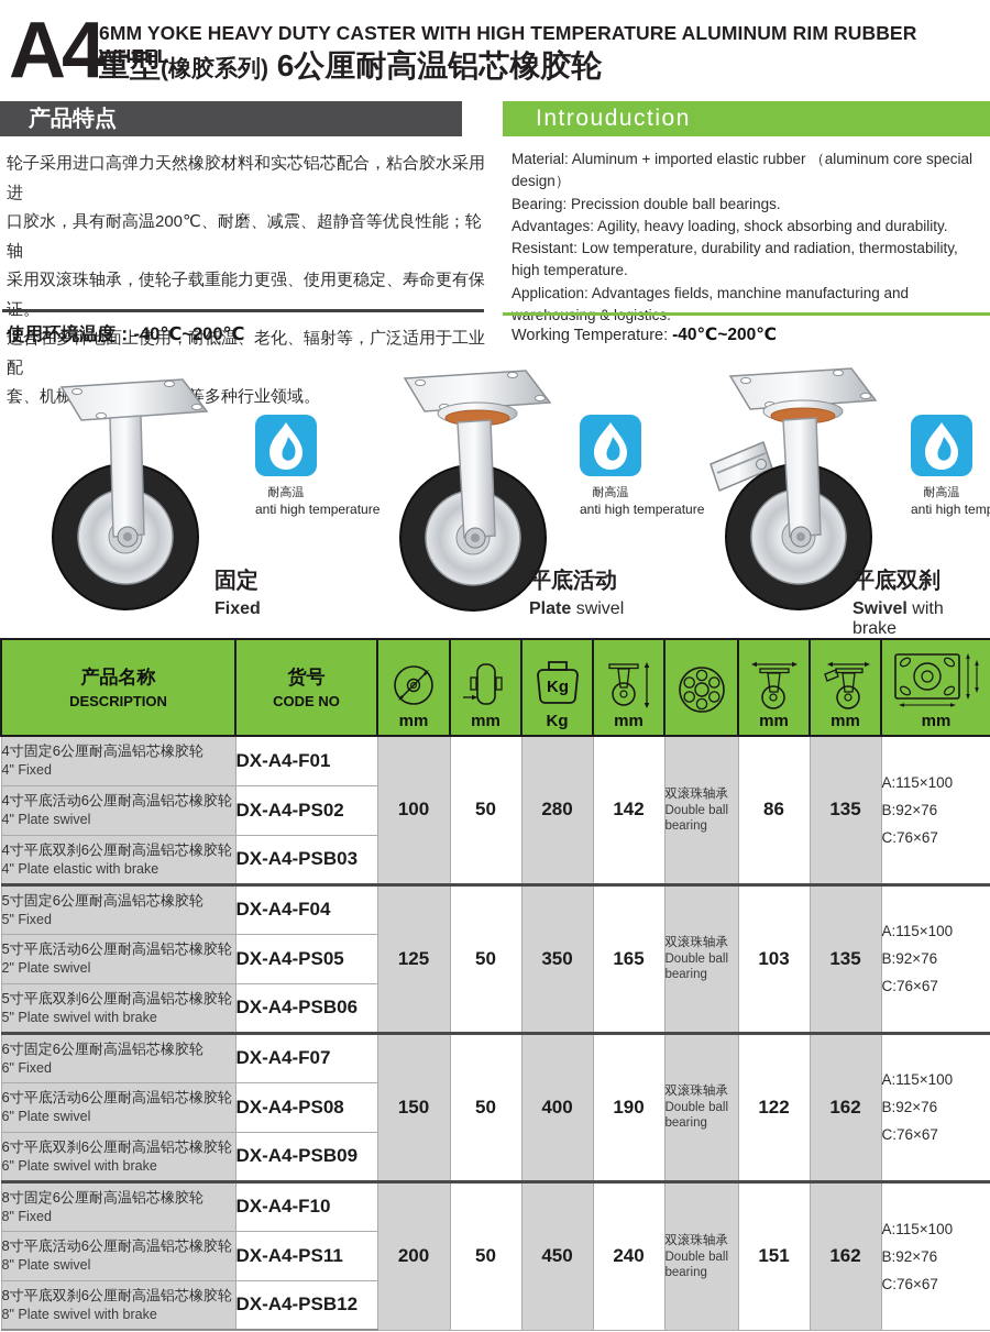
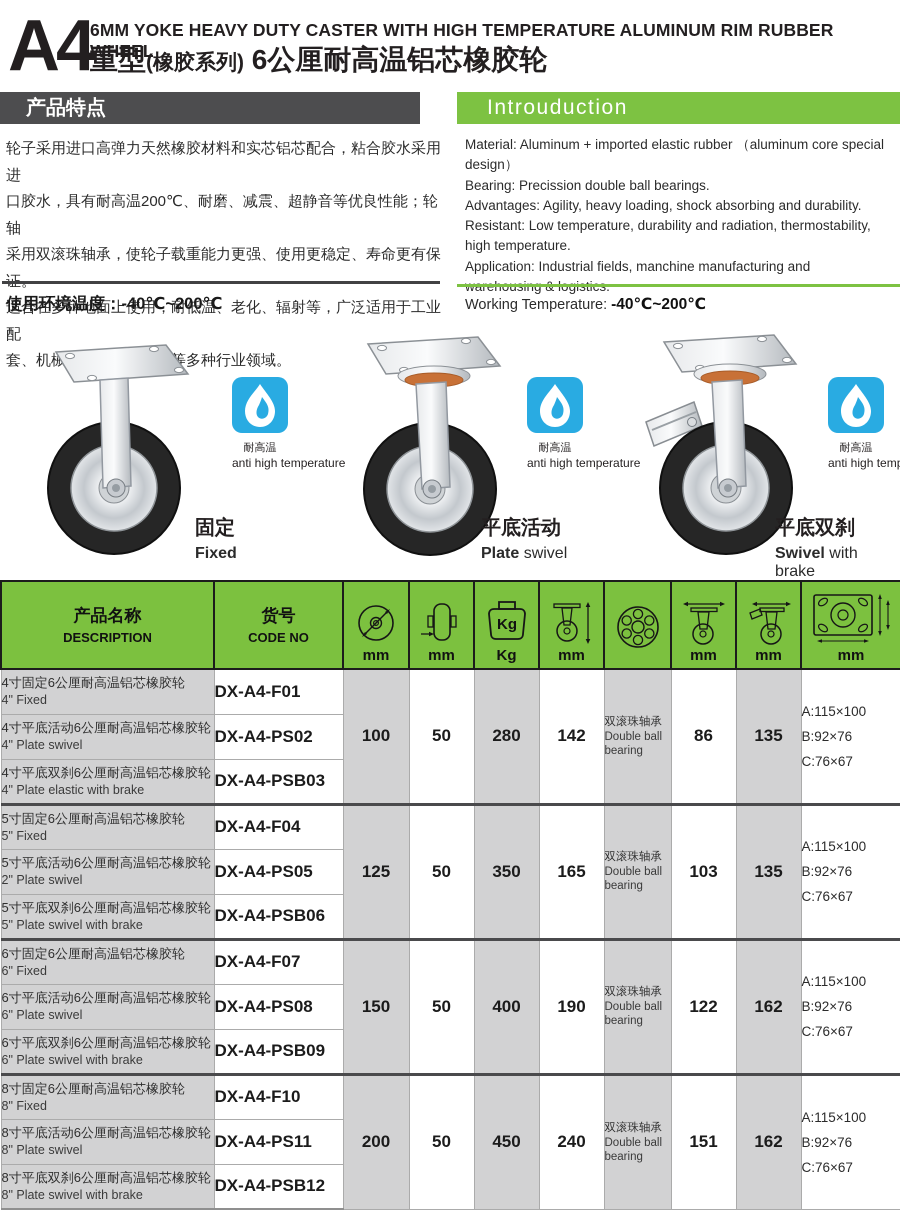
  A4
  6MM YOKE HEAVY DUTY CASTER WITH HIGH TEMPERATURE ALUMINUM RIM RUBBER WHEEL
  重型(橡胶系列) 6公厘耐高温铝芯橡胶轮
  产品特点
  Introuduction
  轮子采用进口高弹力天然橡胶材料和实芯铝芯配合，粘合胶水采用进
  口胶水，具有耐高温200℃、耐磨、减震、超静音等优良性能；轮轴
  采用双滚珠轴承，使轮子载重能力更强、使用更稳定、寿命更有保
  适合在多种地面上使用，耐低温、老化、辐射等，广泛适用于工业配
  使用环境温度：-40℃~200℃
  Material: Aluminum + imported elastic rubber （aluminum core special design）
  Bearing: Precission double ball bearings.
  Advantages: Agility, heavy loading, shock absorbing and durability.
  Resistant: Low temperature, durability and radiation, thermostability,
  high temperature.
- Application: Advantages fields, manchine manufacturing and
+ Application: Industrial fields, manchine manufacturing and
  Working Temperature: -40℃~200℃
  耐高温
  anti high temperature
  耐高温
  anti high temperature
  耐高温
  固定
  Fixed
  平底活动
  Plate swivel
  平底双刹
  Swivel with brake
  产品名称 DESCRIPTION	货号 CODE NO	mm	mm	Kg Kg	mm		mm	mm	mm
  4寸固定6公厘耐高温铝芯橡胶轮4" Fixed	DX-A4-F01	100	50	280	142	双滚珠轴承Double ball bearing	86	135	A:115×100B:92×76C:76×67
  4寸平底活动6公厘耐高温铝芯橡胶轮4" Plate swivel	DX-A4-PS02
  4寸平底双刹6公厘耐高温铝芯橡胶轮4" Plate elastic with brake	DX-A4-PSB03
  5寸固定6公厘耐高温铝芯橡胶轮5" Fixed	DX-A4-F04	125	50	350	165	双滚珠轴承Double ball bearing	103	135	A:115×100B:92×76C:76×67
  5寸平底活动6公厘耐高温铝芯橡胶轮2" Plate swivel	DX-A4-PS05
  5寸平底双刹6公厘耐高温铝芯橡胶轮5" Plate swivel with brake	DX-A4-PSB06
  6寸固定6公厘耐高温铝芯橡胶轮6" Fixed	DX-A4-F07	150	50	400	190	双滚珠轴承Double ball bearing	122	162	A:115×100B:92×76C:76×67
  6寸平底活动6公厘耐高温铝芯橡胶轮6" Plate swivel	DX-A4-PS08
  6寸平底双刹6公厘耐高温铝芯橡胶轮6" Plate swivel with brake	DX-A4-PSB09
  8寸固定6公厘耐高温铝芯橡胶轮8" Fixed	DX-A4-F10	200	50	450	240	双滚珠轴承Double ball bearing	151	162	A:115×100B:92×76C:76×67
  8寸平底活动6公厘耐高温铝芯橡胶轮8" Plate swivel	DX-A4-PS11
  8寸平底双刹6公厘耐高温铝芯橡胶轮8" Plate swivel with brake	DX-A4-PSB12
